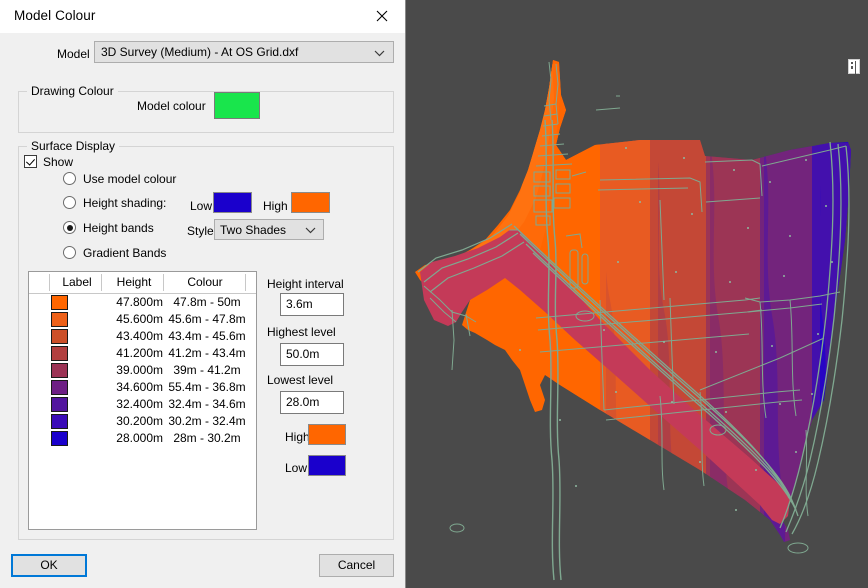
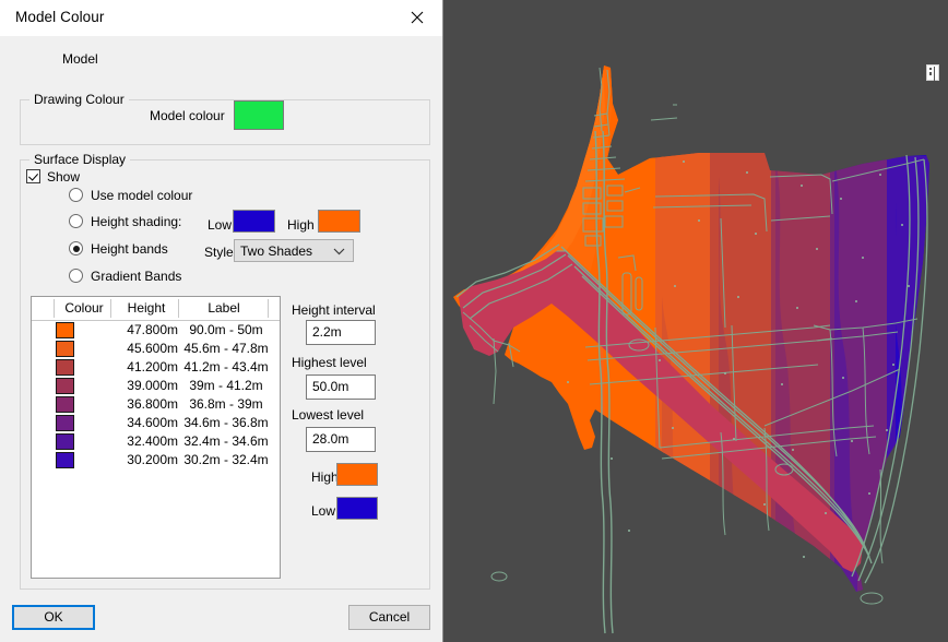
  Model Colour
  Model
- 3D Survey (Medium) - At OS Grid.dxf
  Drawing Colour
  Model colour
  Surface Display
  Show
  Use model colour
  Height shading:
  Height bands
  Gradient Bands
  Low
  High
  Style
  Two Shades
- Label
+ Colour
  Height
- Colour
+ Label
  47.800m
- 47.8m - 50m
+ 90.0m - 50m
  45.600m
  45.6m - 47.8m
- 43.400m
- 43.4m - 45.6m
  41.200m
  41.2m - 43.4m
  39.000m
  39m - 41.2m
+ 36.800m
+ 36.8m - 39m
  34.600m
- 55.4m - 36.8m
+ 34.6m - 36.8m
  32.400m
  32.4m - 34.6m
  30.200m
  30.2m - 32.4m
- 28.000m
- 28m - 30.2m
  Height interval
- 3.6m
+ 2.2m
  Highest level
  50.0m
  Lowest level
  28.0m
  High
  Low
  OK
  Cancel
